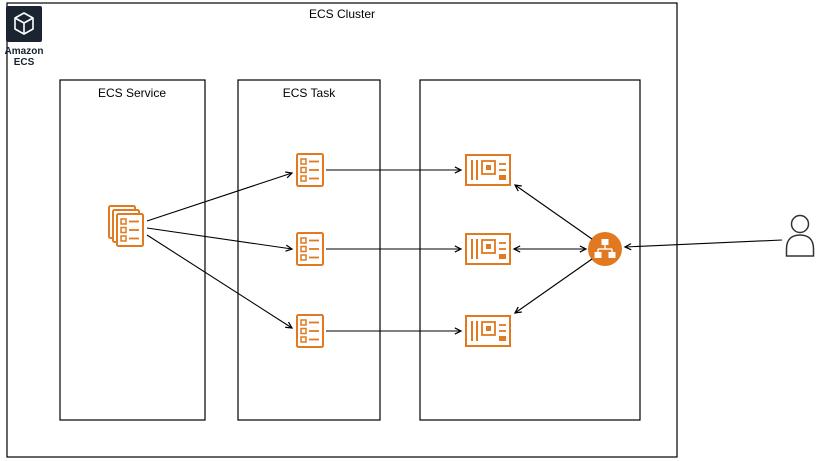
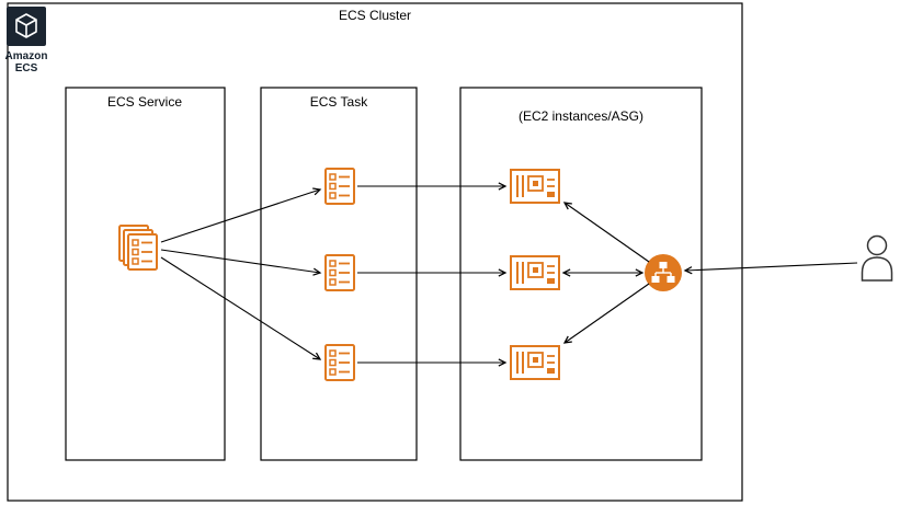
  ECS Cluster
  Amazon
  ECS
  ECS Service
  ECS Task
+ (EC2 instances/ASG)
